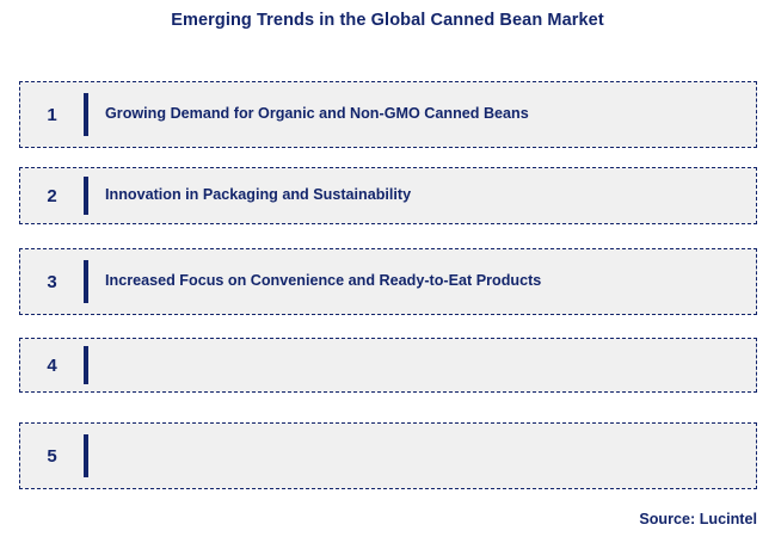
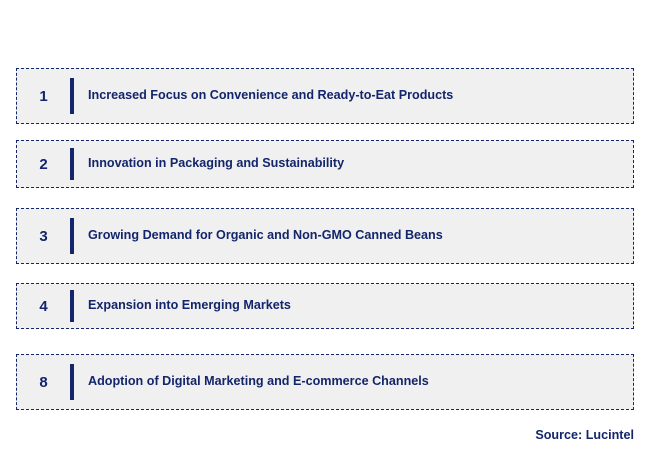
- Emerging Trends in the Global Canned Bean Market
  1
- Growing Demand for Organic and Non-GMO Canned Beans
+ Increased Focus on Convenience and Ready-to-Eat Products
  2
  Innovation in Packaging and Sustainability
  3
- Increased Focus on Convenience and Ready-to-Eat Products
+ Growing Demand for Organic and Non-GMO Canned Beans
  4
+ Expansion into Emerging Markets
- 5
+ 8
+ Adoption of Digital Marketing and E-commerce Channels
  Source: Lucintel
